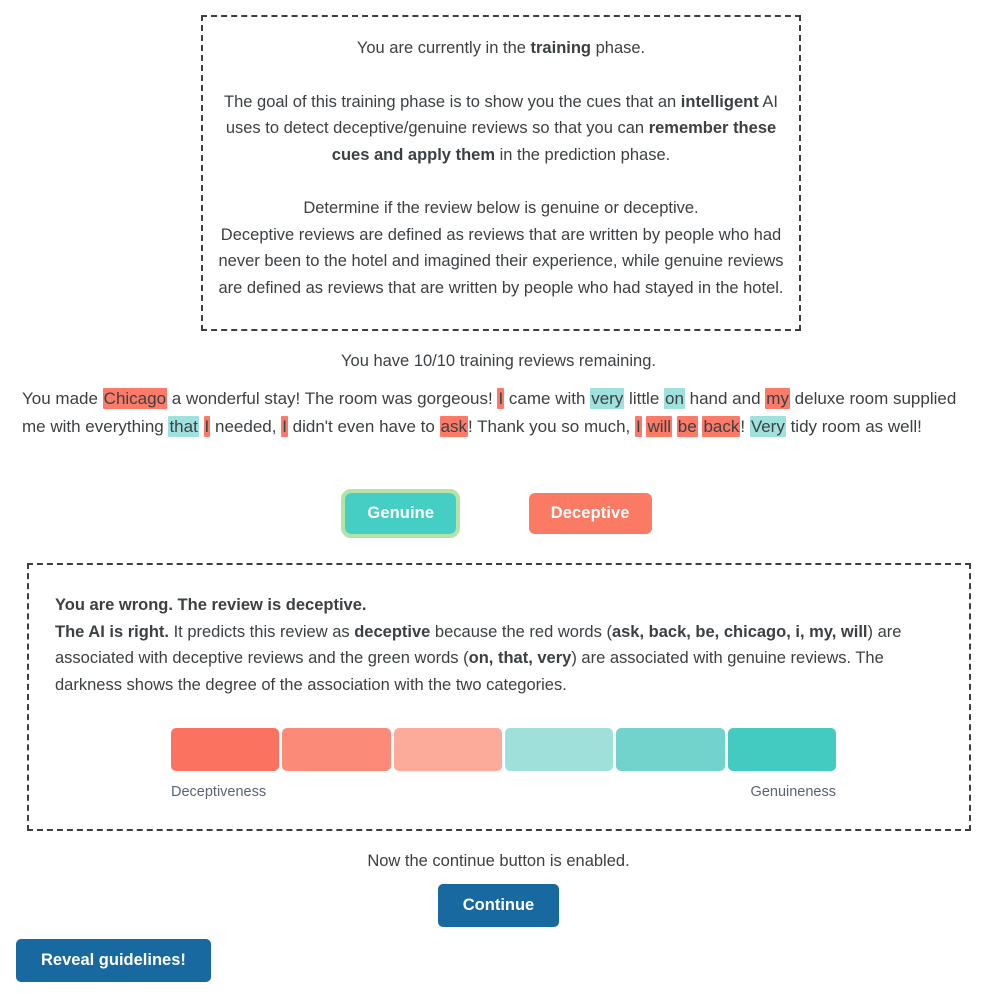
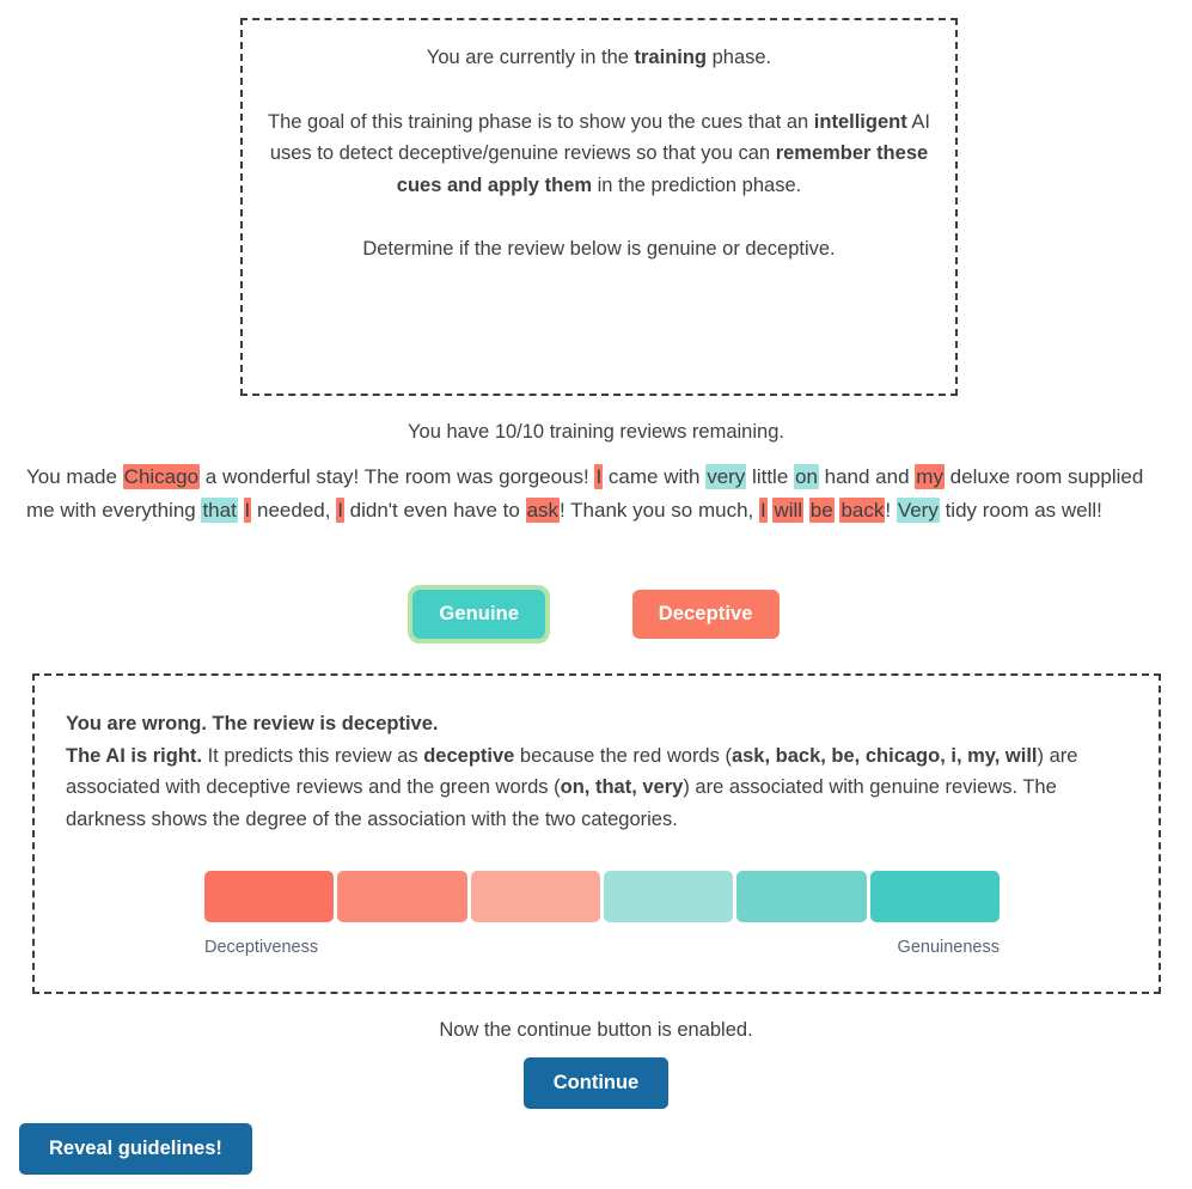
  You are currently in the training phase.
  The goal of this training phase is to show you the cues that an intelligent AI uses to detect deceptive/genuine reviews so that you can remember these cues and apply them in the prediction phase.
  Determine if the review below is genuine or deceptive.
- Deceptive reviews are defined as reviews that are written by people who had never been to the hotel and imagined their experience, while genuine reviews are defined as reviews that are written by people who had stayed in the hotel.
  You have 10/10 training reviews remaining.
  You made Chicago a wonderful stay! The room was gorgeous! I came with very little on hand and my deluxe room supplied me with everything that I needed, I didn't even have to ask! Thank you so much, I will be back! Very tidy room as well!
  Genuine Deceptive
  You are wrong. The review is deceptive.
  The AI is right. It predicts this review as deceptive because the red words (ask, back, be, chicago, i, my, will) are associated with deceptive reviews and the green words (on, that, very) are associated with genuine reviews. The darkness shows the degree of the association with the two categories.
  Deceptiveness
  Genuineness
  Now the continue button is enabled.
  Continue
  Reveal guidelines!
